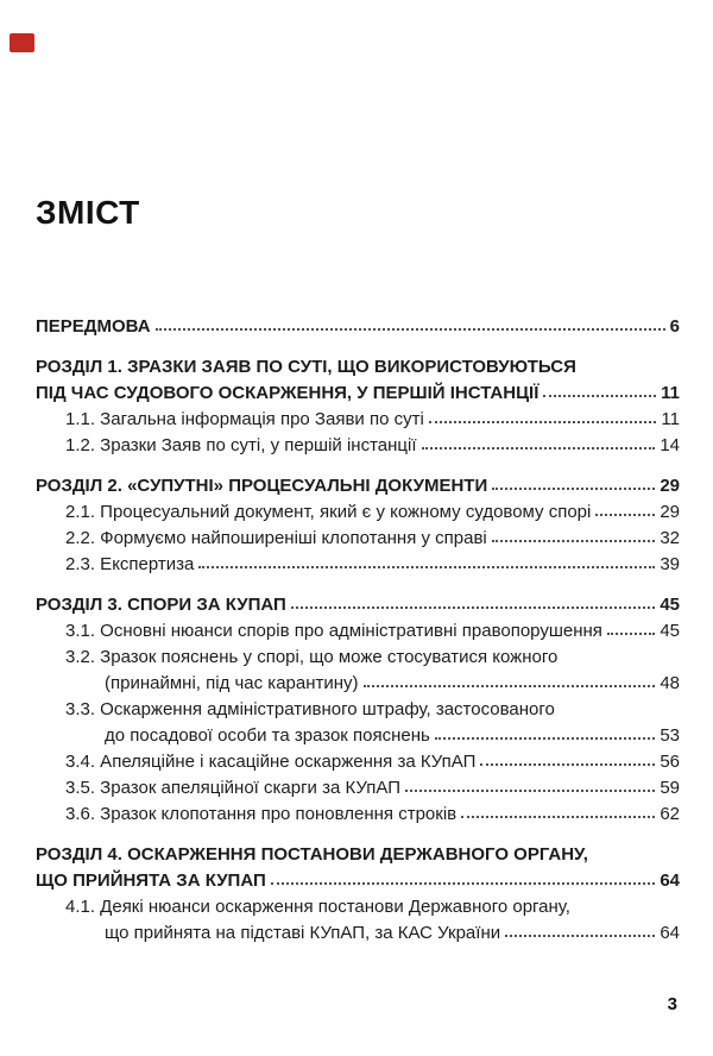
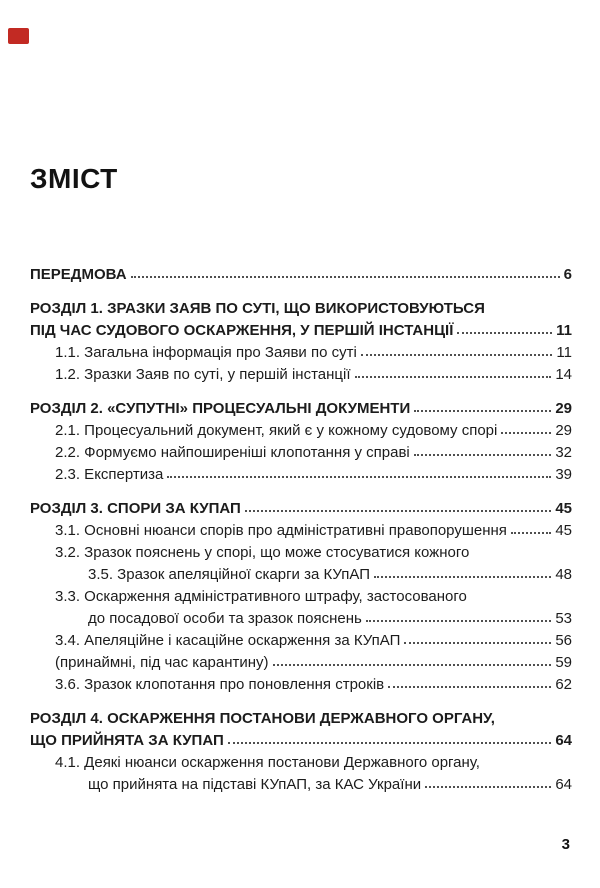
  ЗМІСТ
  ПЕРЕДМОВА
  6
  РОЗДІЛ 1. ЗРАЗКИ ЗАЯВ ПО СУТІ, ЩО ВИКОРИСТОВУЮТЬСЯ
  ПІД ЧАС СУДОВОГО ОСКАРЖЕННЯ, У ПЕРШІЙ ІНСТАНЦІЇ
  11
  1.1. Загальна інформація про Заяви по суті
  11
  1.2. Зразки Заяв по суті, у першій інстанції
  14
  РОЗДІЛ 2. «СУПУТНІ» ПРОЦЕСУАЛЬНІ ДОКУМЕНТИ
  29
  2.1. Процесуальний документ, який є у кожному судовому спорі
  29
  2.2. Формуємо найпоширеніші клопотання у справі
  32
  2.3. Експертиза
  39
  РОЗДІЛ 3. СПОРИ ЗА КУПАП
  45
  3.1. Основні нюанси спорів про адміністративні правопорушення
  45
  3.2. Зразок пояснень у спорі, що може стосуватися кожного
- (принаймні, під час карантину)
+ 3.5. Зразок апеляційної скарги за КУпАП
  48
  3.3. Оскарження адміністративного штрафу, застосованого
  до посадової особи та зразок пояснень
  53
  3.4. Апеляційне і касаційне оскарження за КУпАП
  56
- 3.5. Зразок апеляційної скарги за КУпАП
+ (принаймні, під час карантину)
  59
  3.6. Зразок клопотання про поновлення строків
  62
  РОЗДІЛ 4. ОСКАРЖЕННЯ ПОСТАНОВИ ДЕРЖАВНОГО ОРГАНУ,
  ЩО ПРИЙНЯТА ЗА КУПАП
  64
  4.1. Деякі нюанси оскарження постанови Державного органу,
  що прийнята на підставі КУпАП, за КАС України
  64
  3
